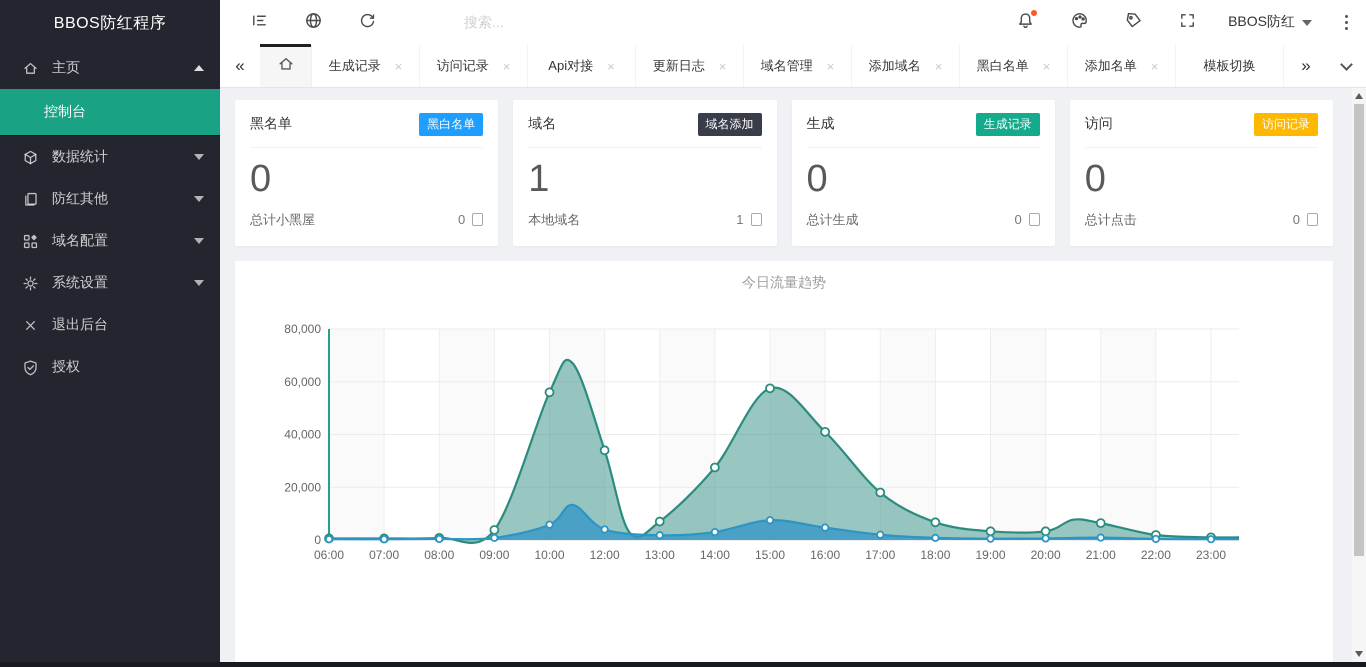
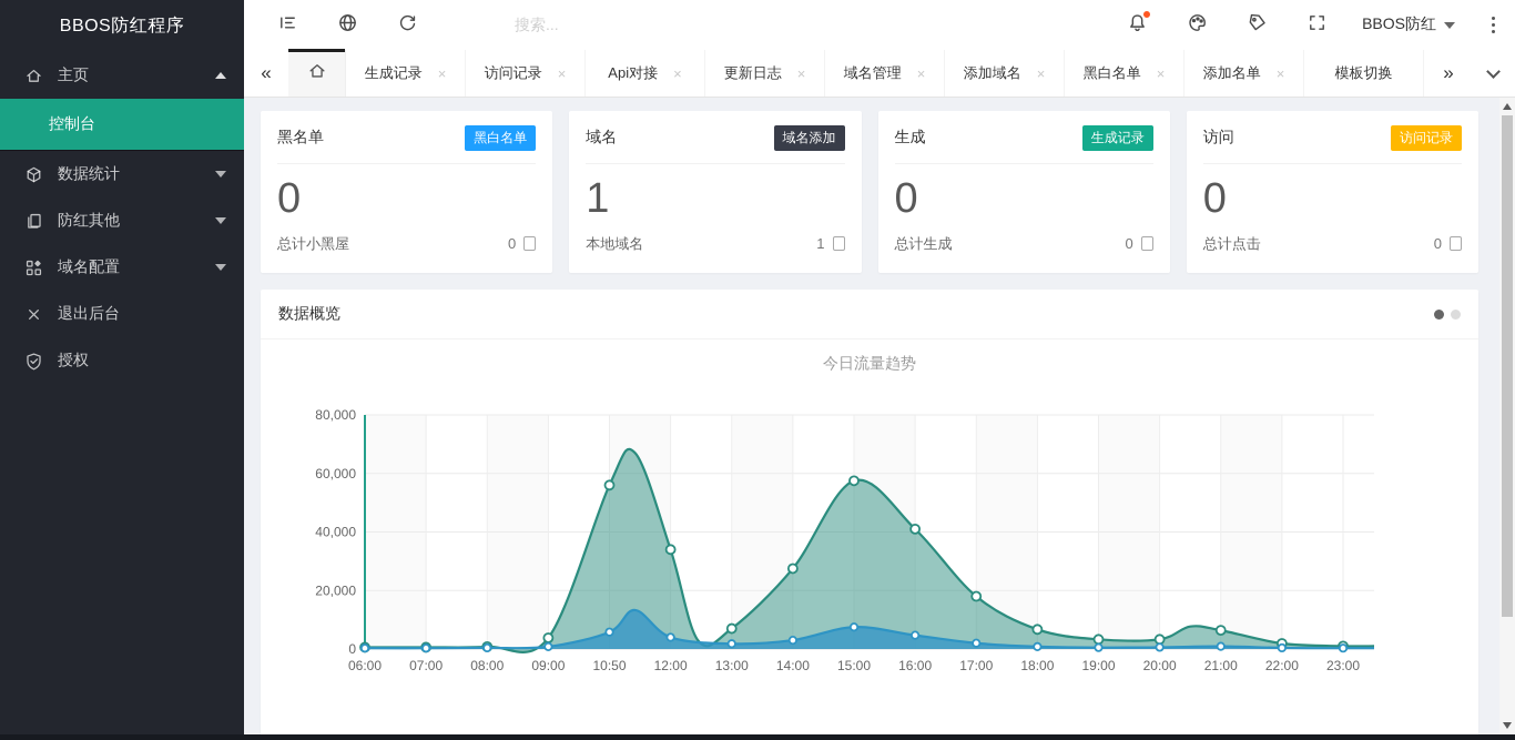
  BBOS防红程序
  主页
  控制台
  数据统计
  防红其他
  域名配置
- 系统设置
  退出后台
  授权
  搜索...
  BBOS防红
  «
  生成记录
  ×
  访问记录
  ×
  Api对接
  ×
  更新日志
  ×
  域名管理
  ×
  添加域名
  ×
  黑白名单
  ×
  添加名单
  ×
  模板切换
  »
  黑名单
  黑白名单
  0
  总计小黑屋
  0
  域名
  域名添加
  1
  本地域名
  1
  生成
  生成记录
  0
  总计生成
  0
  访问
  访问记录
  0
  总计点击
  0
+ 数据概览
  0
  20,000
  40,000
  60,000
  80,000
  06:00
  07:00
  08:00
  09:00
- 10:00
+ 10:50
  12:00
  13:00
  14:00
  15:00
  16:00
  17:00
  18:00
  19:00
  20:00
  21:00
  22:00
  23:00
  今日流量趋势
